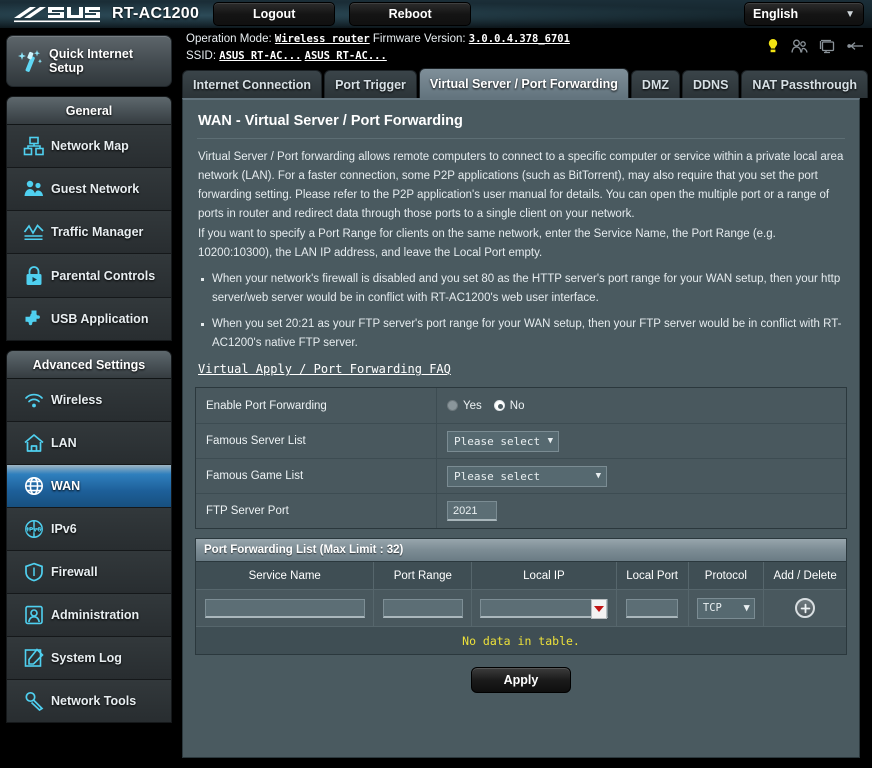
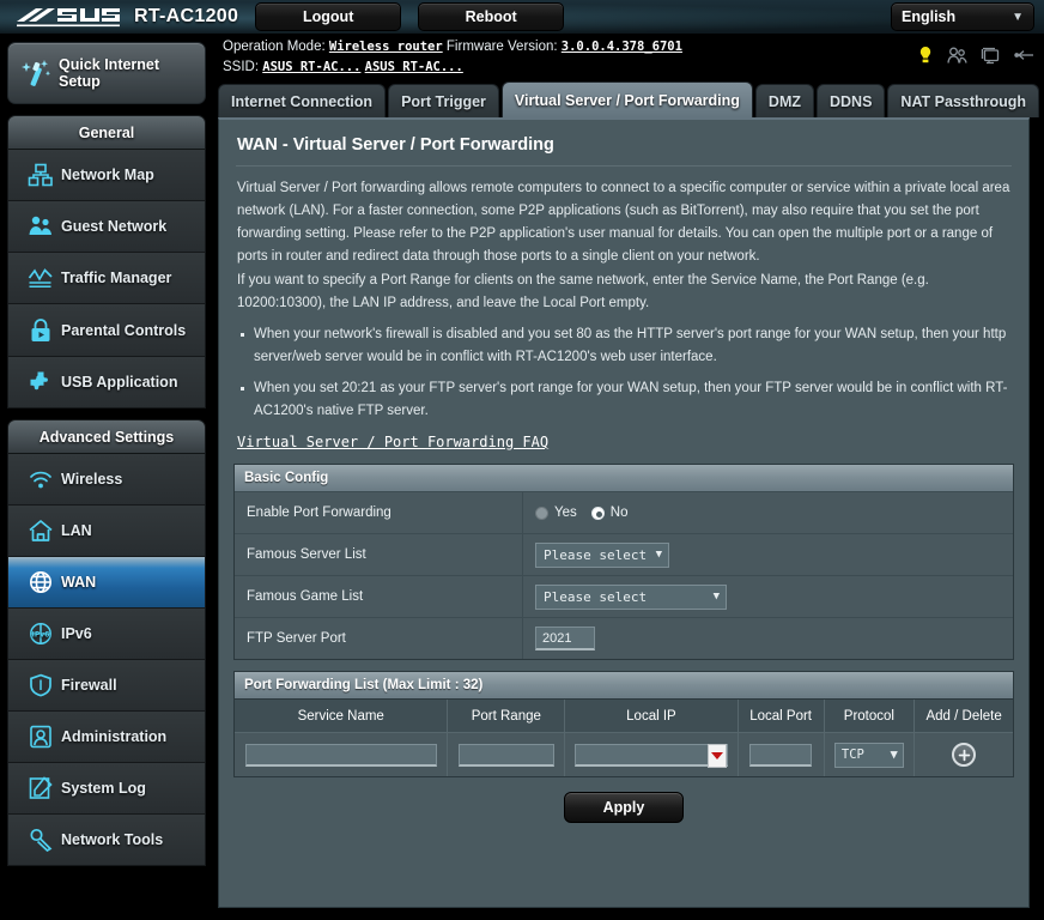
  RT-AC1200
  Logout
  Reboot
  English
  ▼
  Quick Internet Setup
  General
  Network Map
  Guest Network
  Traffic Manager
  Parental Controls
  USB Application
  Advanced Settings
  Wireless
  LAN
  WAN
  IPv6
  Firewall
  Administration
  System Log
  Network Tools
  Operation Mode: Wireless router Firmware Version: 3.0.0.4.378_6701
  SSID: ASUS RT-AC... ASUS RT-AC...
  Internet Connection
  Port Trigger
  Virtual Server / Port Forwarding
  DMZ
  DDNS
  NAT Passthrough
  WAN - Virtual Server / Port Forwarding
  Virtual Server / Port forwarding allows remote computers to connect to a specific computer or service within a private local area network (LAN). For a faster connection, some P2P applications (such as BitTorrent), may also require that you set the port forwarding setting. Please refer to the P2P application's user manual for details. You can open the multiple port or a range of ports in router and redirect data through those ports to a single client on your network.
  If you want to specify a Port Range for clients on the same network, enter the Service Name, the Port Range (e.g. 10200:10300), the LAN IP address, and leave the Local Port empty.
  When your network's firewall is disabled and you set 80 as the HTTP server's port range for your WAN setup, then your http server/web server would be in conflict with RT-AC1200's web user interface.
  When you set 20:21 as your FTP server's port range for your WAN setup, then your FTP server would be in conflict with RT-AC1200's native FTP server.
- Virtual Apply / Port Forwarding FAQ
+ Virtual Server / Port Forwarding FAQ
+ Basic Config
  Enable Port Forwarding
  Yes
  No
  Famous Server List
  Please select
  ▼
  Famous Game List
  Please select
  ▼
  FTP Server Port
  2021
  Port Forwarding List (Max Limit : 32)
  Service Name
  Port Range
  Local IP
  Local Port
  Protocol
  Add / Delete
  TCP
  ▼
- No data in table.
  Apply
